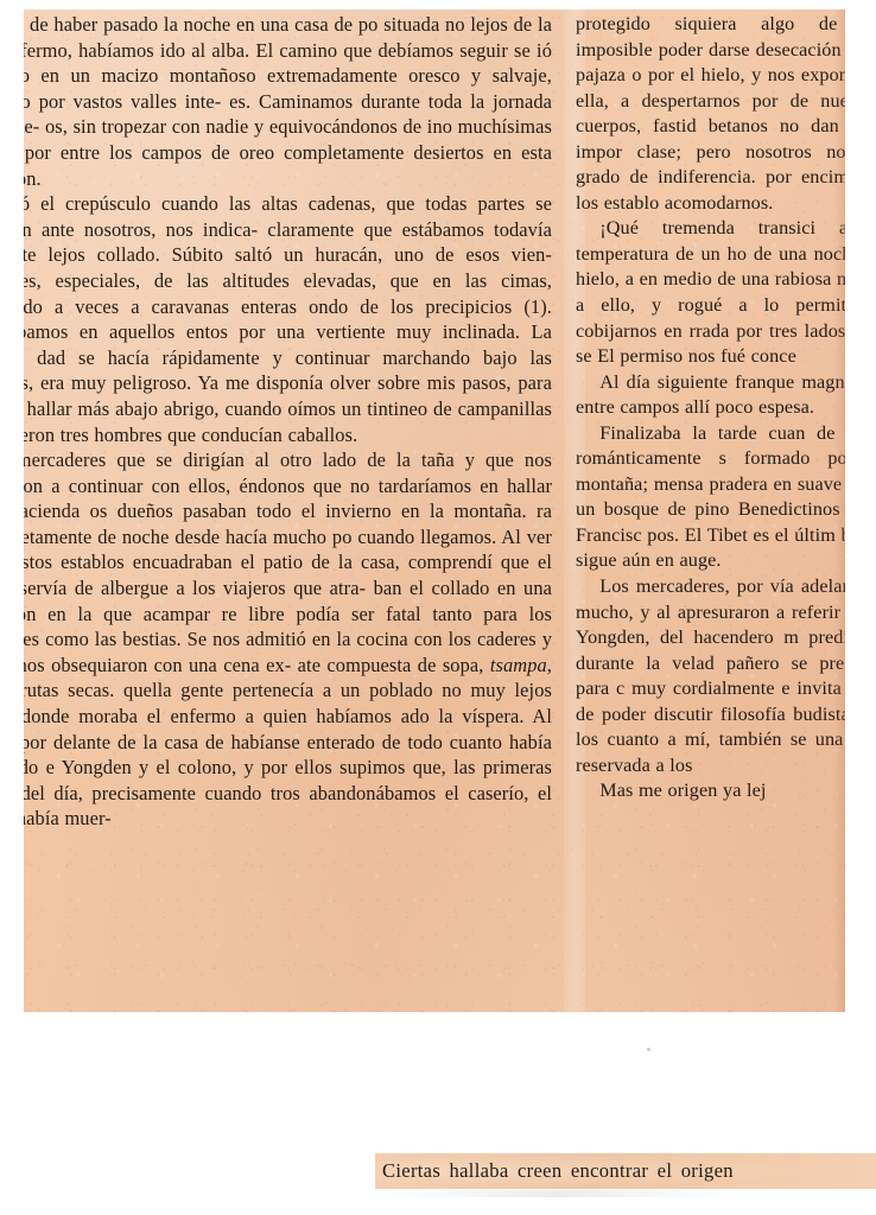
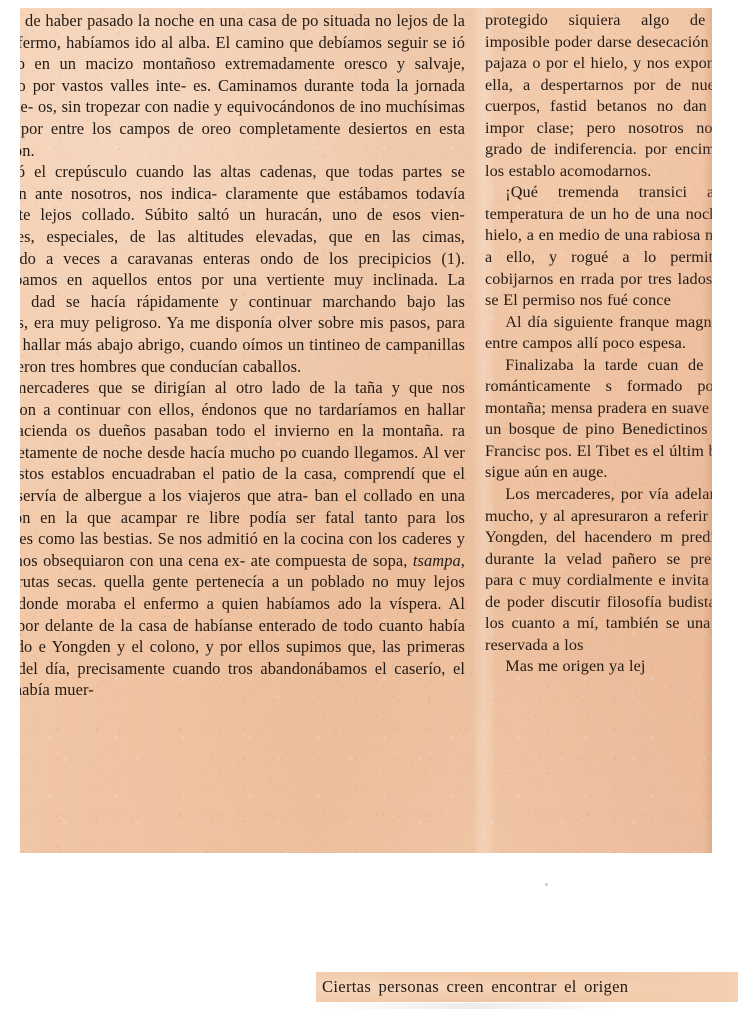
  de haber pasado la noche en una casa de po situada no lejos de la fermo, habíamos ido al alba. El camino que debíamos seguir se ió o en un macizo montañoso extremadamente oresco y salvaje, o por vastos valles inte- es. Caminamos durante toda la jornada e- os, sin tropezar con nadie y equivocándonos de ino muchísimas por entre los campos de oreo completamente desiertos en esta n.
  ó el crepúsculo cuando las altas cadenas, que todas partes se n ante nosotros, nos indica- claramente que estábamos todavía te lejos collado. Súbito saltó un huracán, uno de esos vien- es, especiales, de las altitudes elevadas, que en las cimas, do a veces a caravanas enteras ondo de los precipicios (1). amos en aquellos entos por una vertiente muy inclinada. La dad se hacía rápidamente y continuar marchando bajo las s, era muy peligroso. Ya me disponía olver sobre mis pasos, para hallar más abajo abrigo, cuando oímos un tintineo de campanillas eron tres hombres que conducían caballos.
  mercaderes que se dirigían al otro lado de la taña y que nos on a continuar con ellos, éndonos que no tardaríamos en hallar acienda os dueños pasaban todo el invierno en la montaña. ra etamente de noche desde hacía mucho po cuando llegamos. Al ver stos establos encuadraban el patio de la casa, comprendí que el servía de albergue a los viajeros que atra- ban el collado en una n en la que acampar re libre podía ser fatal tanto para los es como las bestias. Se nos admitió en la cocina con los caderes y os obsequiaron con una cena ex- ate compuesta de sopa, tsampa, rutas secas. quella gente pertenecía a un poblado no muy lejos donde moraba el enfermo a quien habíamos ado la víspera. Al por delante de la casa de habíanse enterado de todo cuanto había do e Yongden y el colono, y por ellos supimos que, las primeras del día, precisamente cuando tros abandonábamos el caserío, el abía muer-
  protegido siquiera algo d imposible poder darse desecació pajaza o por el hielo, y nos exp ella, a despertarnos por de n cuerpos, fastid betanos no da impor clase; pero nosotros n grado de indiferencia. por enci los establo acomodarnos.
  ¡Qué tremenda transici temperatura de un ho de una no hielo, a en medio de una rabiosa a ello, y rogué a lo perm cobijarnos en rrada por tres lad se El permiso nos fué conce
  Al día siguiente franque mag entre campos allí poco espesa.
  Finalizaba la tarde cuan de románticamente s formado montaña; mensa pradera en suav un bosque de pino Benedictino Francisc pos. El Tibet es el últim sigue aún en auge.
  Los mercaderes, por vía adel mucho, y al apresuraron a referi Yongden, del hacendero m pre durante la velad pañero se p para c muy cordialmente e invit de poder discutir filosofía budis los cuanto a mí, también se un reservada a los
  Mas me origen ya lej
- Ciertas hallaba creen encontrar el origen
+ Ciertas personas creen encontrar el origen
